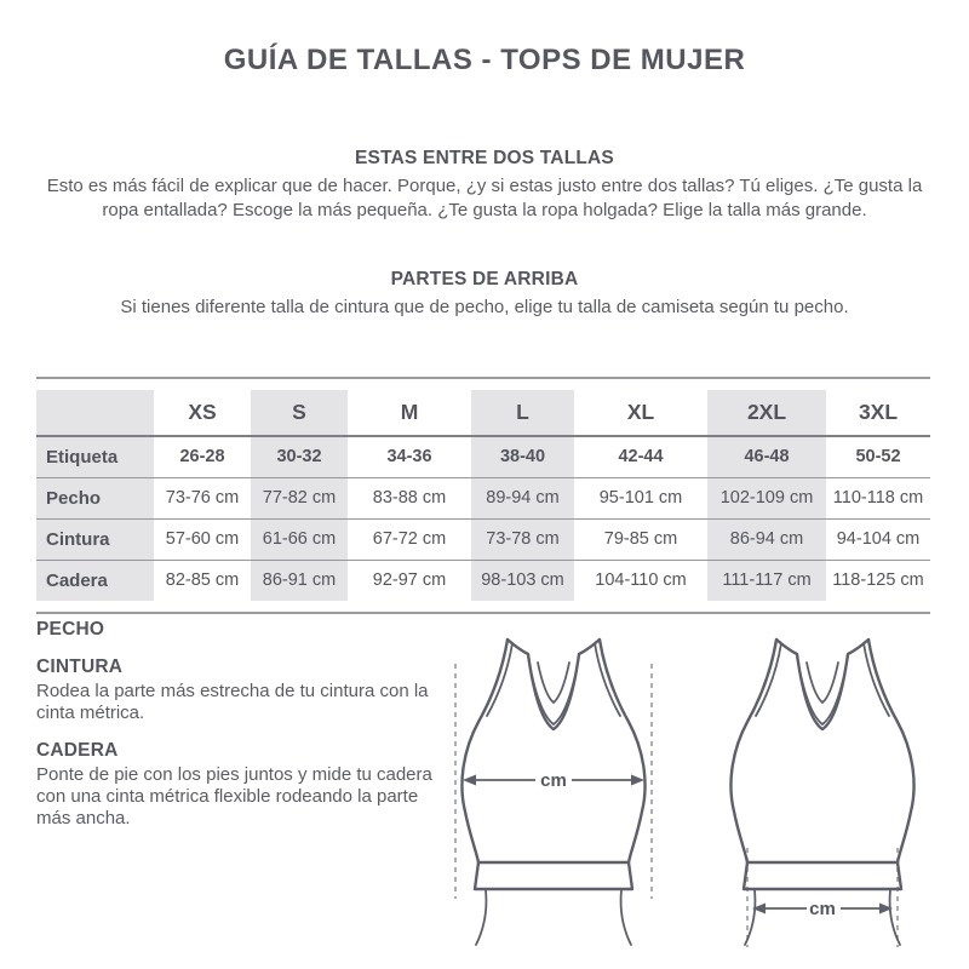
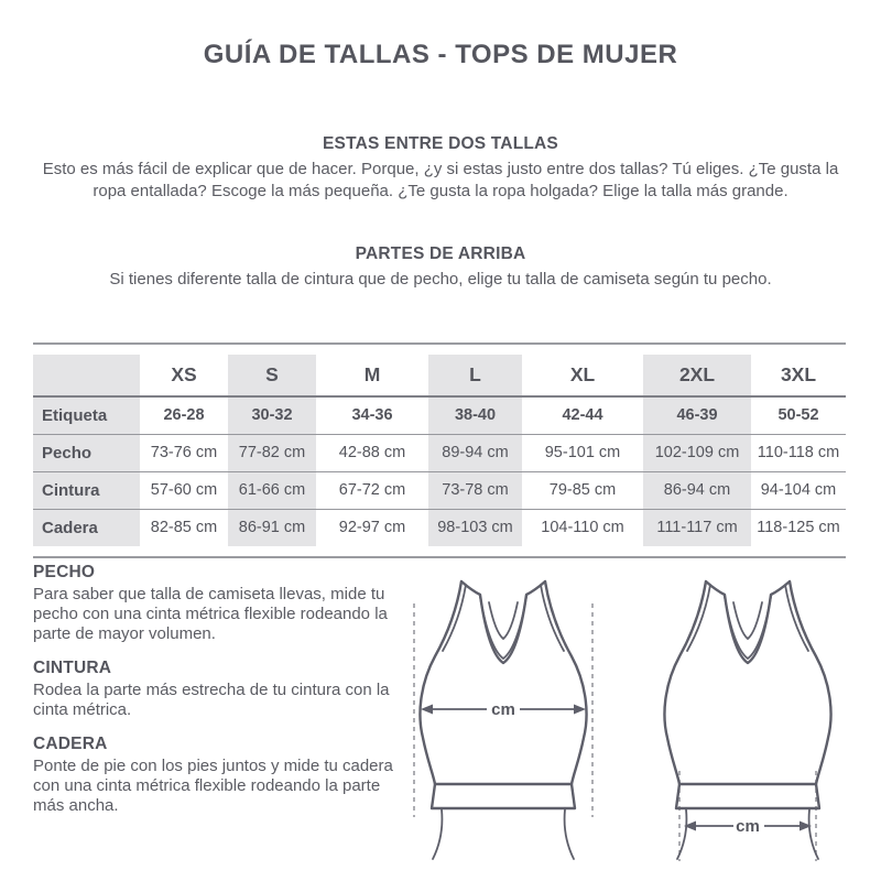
  GUÍA DE TALLAS - TOPS DE MUJER
  ESTAS ENTRE DOS TALLAS
  Esto es más fácil de explicar que de hacer. Porque, ¿y si estas justo entre dos tallas? Tú eliges. ¿Te gusta la ropa entallada? Escoge la más pequeña. ¿Te gusta la ropa holgada? Elige la talla más grande.
  PARTES DE ARRIBA
  Si tienes diferente talla de cintura que de pecho, elige tu talla de camiseta según tu pecho.
  	XS	S	M	L	XL	2XL	3XL
- Etiqueta	26-28	30-32	34-36	38-40	42-44	46-48	50-52
+ Etiqueta	26-28	30-32	34-36	38-40	42-44	46-39	50-52
- Pecho	73-76 cm	77-82 cm	83-88 cm	89-94 cm	95-101 cm	102-109 cm	110-118 cm
+ Pecho	73-76 cm	77-82 cm	42-88 cm	89-94 cm	95-101 cm	102-109 cm	110-118 cm
  Cintura	57-60 cm	61-66 cm	67-72 cm	73-78 cm	79-85 cm	86-94 cm	94-104 cm
  Cadera	82-85 cm	86-91 cm	92-97 cm	98-103 cm	104-110 cm	111-117 cm	118-125 cm
  PECHO
+ Para saber que talla de camiseta llevas, mide tu pecho con una cinta métrica flexible rodeando la parte de mayor volumen.
  CINTURA
  Rodea la parte más estrecha de tu cintura con la cinta métrica.
  CADERA
  Ponte de pie con los pies juntos y mide tu cadera con una cinta métrica flexible rodeando la parte más ancha.
  cm
  cm
